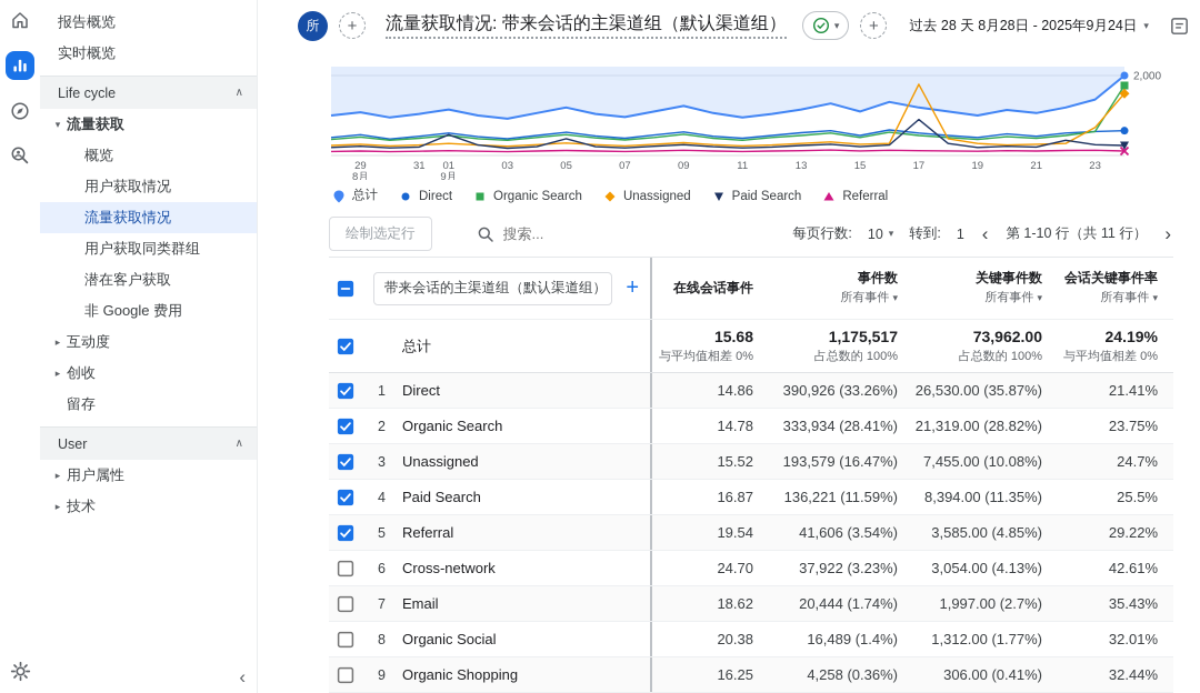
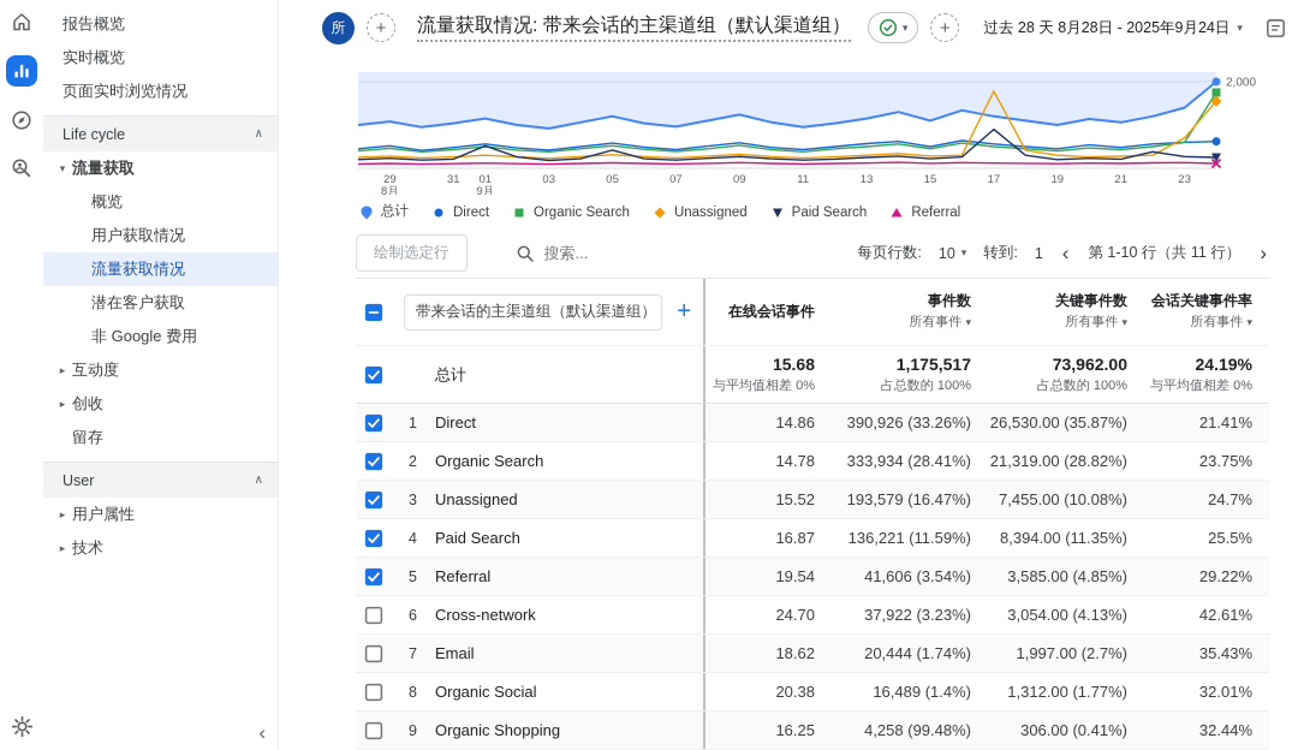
  报告概览
  实时概览
+ 页面实时浏览情况
  Life cycle
  ∧
  ▾
  流量获取
  概览
  用户获取情况
  流量获取情况
- 用户获取同类群组
  潜在客户获取
  非 Google 费用
  ▸
  互动度
  ▸
  创收
  留存
  User
  ∧
  ▸
  用户属性
  ▸
  技术
  ‹
  所
  +
  流量获取情况: 带来会话的主渠道组（默认渠道组）
  ▾
  +
  过去 28 天 8月28日 - 2025年9月24日
  ▾
  2,000
  29 8月
  31
  01 9月
  03
  05
  07
  09
  11
  13
  15
  17
  19
  21
  23
  总计
  Direct
  Organic Search
  Unassigned
  Paid Search
  Referral
  绘制选定行
  搜索...
  每页行数:
  10
  ▾
  转到:
  1
  ‹
  第 1-10 行（共 11 行）
  ›
  带来会话的主渠道组（默认渠道组）
  +
  在线会话事件
  事件数
  所有事件 ▾
  关键事件数
  所有事件 ▾
  会话关键事件率
  所有事件 ▾
  总计
  15.68
  与平均值相差 0%
  1,175,517
  占总数的 100%
  73,962.00
  占总数的 100%
  24.19%
  与平均值相差 0%
  1
  Direct
  14.86
  390,926 (33.26%)
  26,530.00 (35.87%)
  21.41%
  2
  Organic Search
  14.78
  333,934 (28.41%)
  21,319.00 (28.82%)
  23.75%
  3
  Unassigned
  15.52
  193,579 (16.47%)
  7,455.00 (10.08%)
  24.7%
  4
  Paid Search
  16.87
  136,221 (11.59%)
  8,394.00 (11.35%)
  25.5%
  5
  Referral
  19.54
  41,606 (3.54%)
  3,585.00 (4.85%)
  29.22%
  6
  Cross-network
  24.70
  37,922 (3.23%)
  3,054.00 (4.13%)
  42.61%
  7
  Email
  18.62
  20,444 (1.74%)
  1,997.00 (2.7%)
  35.43%
  8
  Organic Social
  20.38
  16,489 (1.4%)
  1,312.00 (1.77%)
  32.01%
  9
  Organic Shopping
  16.25
- 4,258 (0.36%)
+ 4,258 (99.48%)
  306.00 (0.41%)
  32.44%
